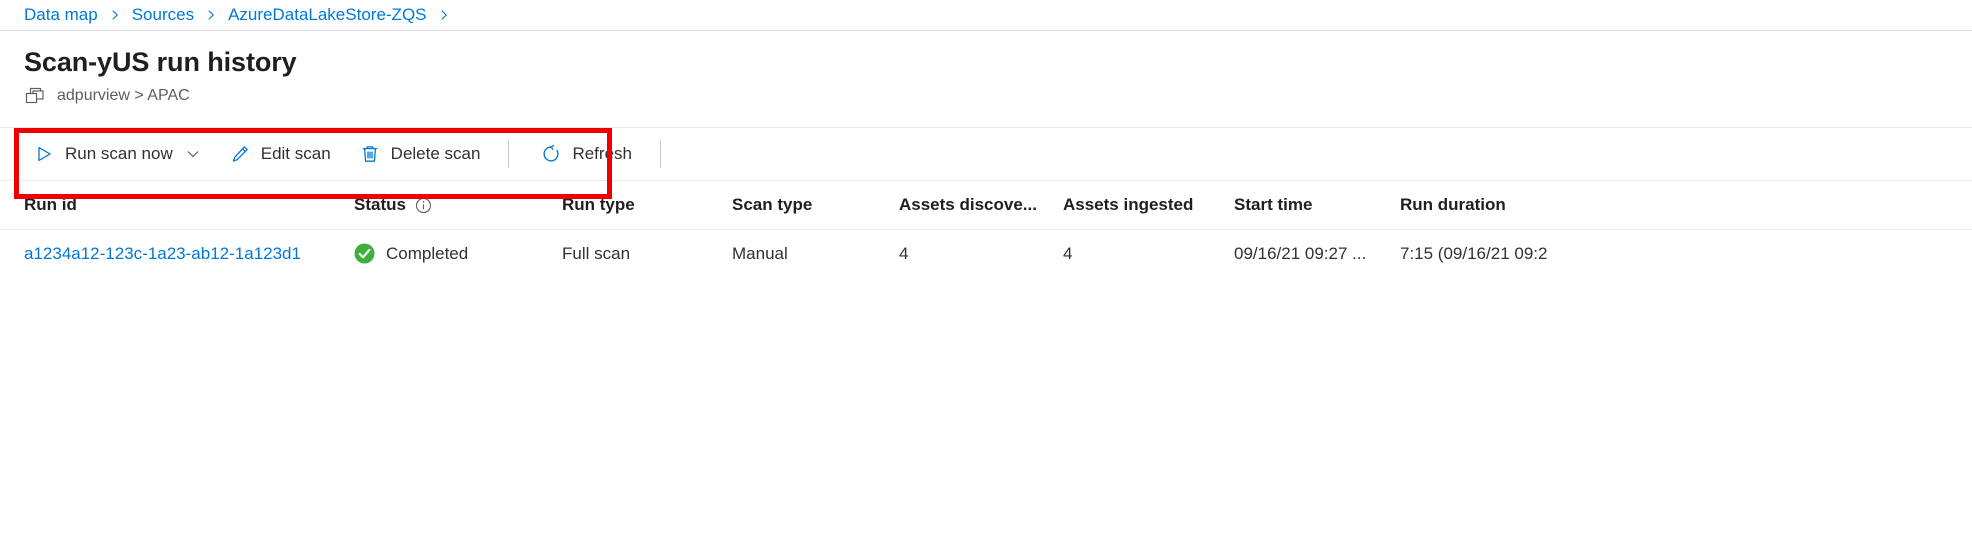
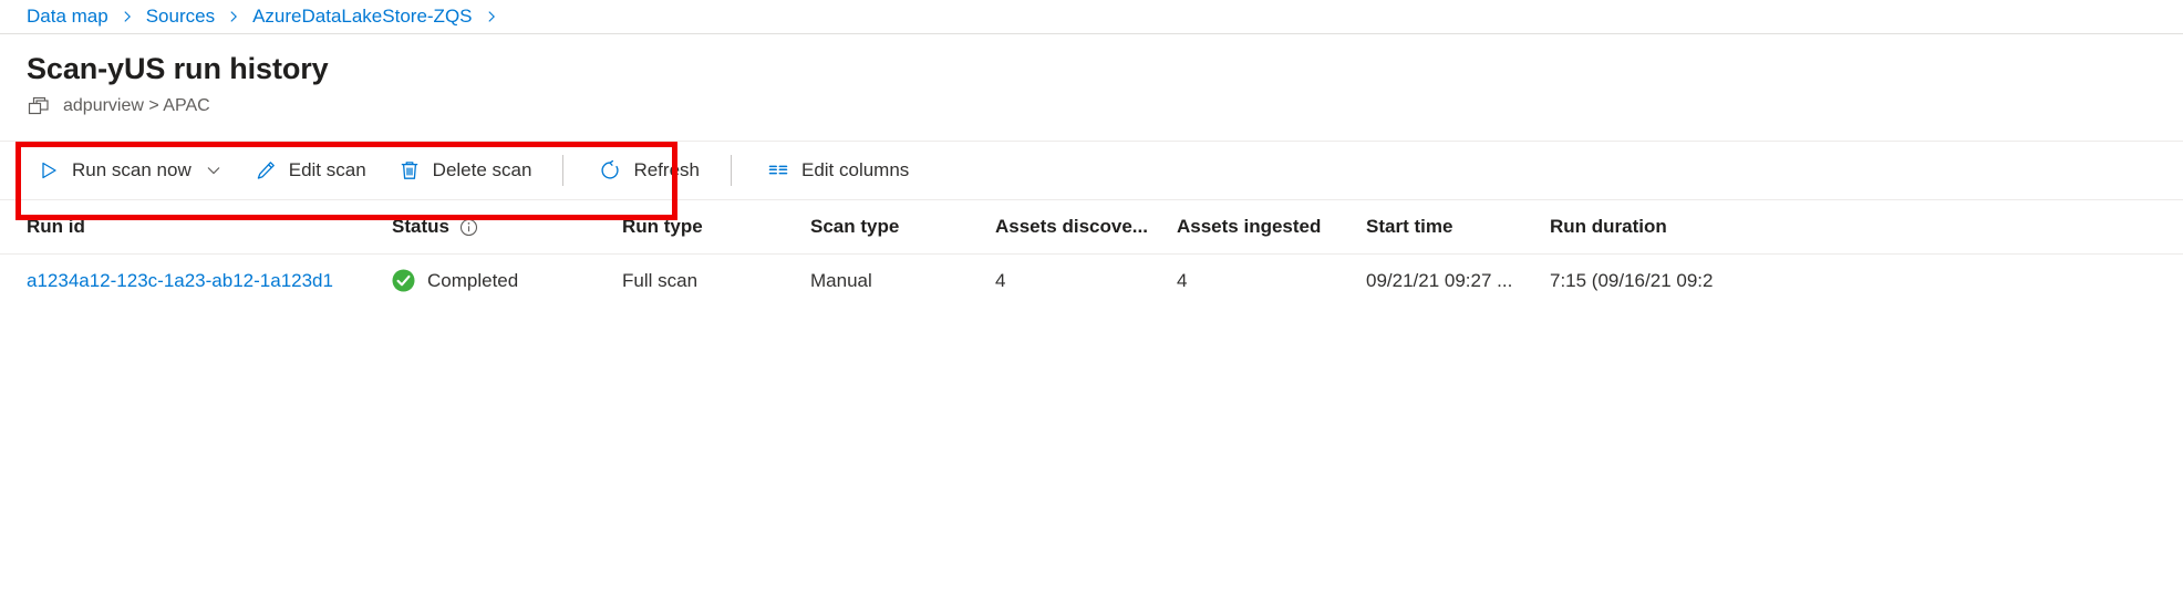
  Data map
  Sources
  AzureDataLakeStore-ZQS
  Scan-yUS run history
  adpurview > APAC
  Run scan now
  Edit scan
  Delete scan
  Refresh
+ Edit columns
  Run id	Status	Run type	Scan type	Assets discove...	Assets ingested	Start time	Run duration
- a1234a12-123c-1a23-ab12-1a123d1	Completed	Full scan	Manual	4	4	09/16/21 09:27 ...	7:15 (09/16/21 09:2
+ a1234a12-123c-1a23-ab12-1a123d1	Completed	Full scan	Manual	4	4	09/21/21 09:27 ...	7:15 (09/16/21 09:2
